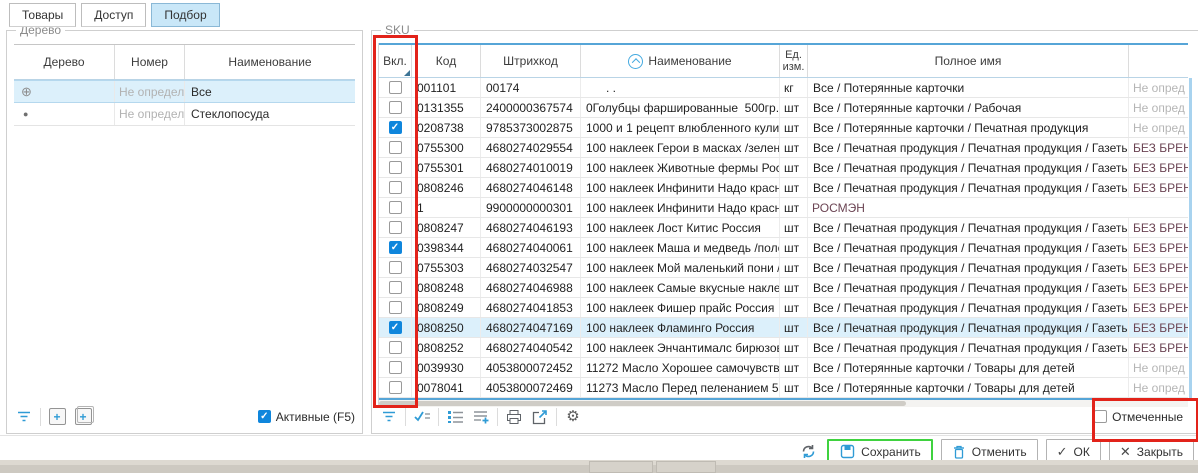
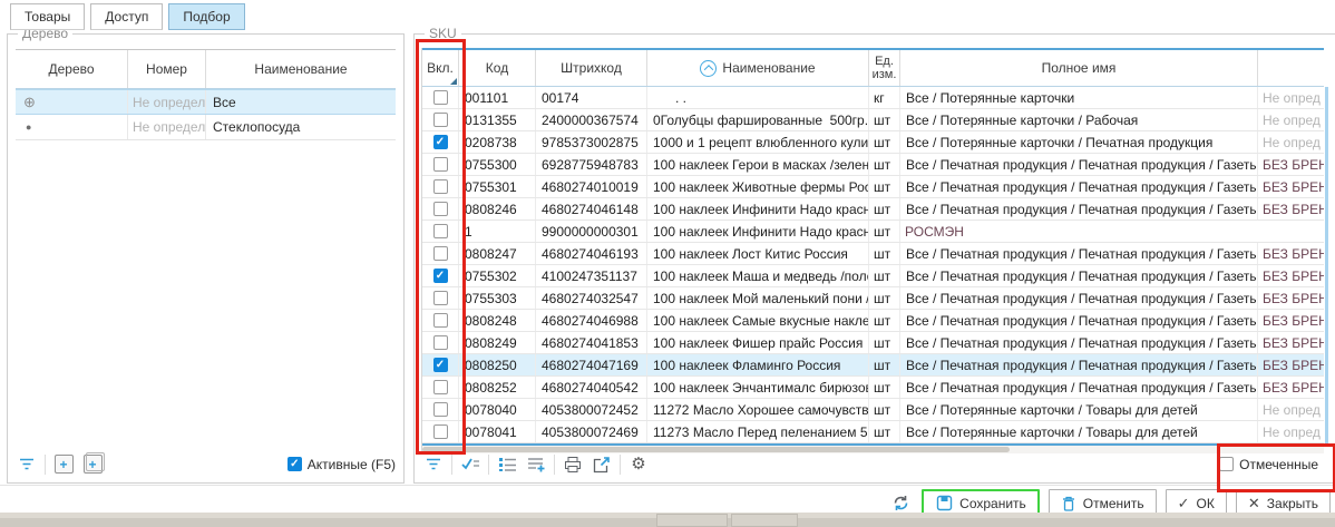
  Товары
  Доступ
  Подбор
  Дерево
  Дерево
  Номер
  Наименование
  ⊕
  Не определ
  Все
  ●
  Не определ
  Стеклопосуда
  +
  +
  Активные (F5)
  SKU
  Вкл.
  Код
  Штрихкод
  Наименование
  Ед. изм.
  Полное имя
  001101
  00174
  . .
  кг
  Все / Потерянные карточки
  Не опред
  0131355
  2400000367574
  0Голубцы фаршированные 500гр.
  шт
  Все / Потерянные карточки / Рабочая
  Не опред
  0208738
  9785373002875
  1000 и 1 рецепт влюбленного кули
  шт
  Все / Потерянные карточки / Печатная продукция
  Не опред
  0755300
- 4680274029554
+ 6928775948783
  100 наклеек Герои в масках /зелен
  шт
  Все / Печатная продукция / Печатная продукция / Газеты
  БЕЗ БРЕН
  0755301
  4680274010019
  100 наклеек Животные фермы Рос
  шт
  Все / Печатная продукция / Печатная продукция / Газеты
  БЕЗ БРЕН
  0808246
  4680274046148
  100 наклеек Инфинити Надо красн
  шт
  Все / Печатная продукция / Печатная продукция / Газеты
  БЕЗ БРЕН
  1
  9900000000301
  100 наклеек Инфинити Надо красн
  шт
  РОСМЭН
  0808247
  4680274046193
  100 наклеек Лост Китис Россия
  шт
  Все / Печатная продукция / Печатная продукция / Газеты
  БЕЗ БРЕН
- 0398344
+ 0755302
- 4680274040061
+ 4100247351137
  100 наклеек Маша и медведь /пол
  шт
  Все / Печатная продукция / Печатная продукция / Газеты
  БЕЗ БРЕН
  0755303
  4680274032547
  100 наклеек Мой маленький пони /
  шт
  Все / Печатная продукция / Печатная продукция / Газеты
  БЕЗ БРЕН
  0808248
  4680274046988
  100 наклеек Самые вкусные накле
  шт
  Все / Печатная продукция / Печатная продукция / Газеты
  БЕЗ БРЕН
  0808249
  4680274041853
  100 наклеек Фишер прайс Россия
  шт
  Все / Печатная продукция / Печатная продукция / Газеты
  БЕЗ БРЕН
  0808250
  4680274047169
  100 наклеек Фламинго Россия
  шт
  Все / Печатная продукция / Печатная продукция / Газеты
  БЕЗ БРЕН
  0808252
  4680274040542
  100 наклеек Энчантималс бирюзов
  шт
  Все / Печатная продукция / Печатная продукция / Газеты
  БЕЗ БРЕН
- 0039930
+ 0078040
  4053800072452
  11272 Масло Хорошее самочувств
  шт
  Все / Потерянные карточки / Товары для детей
  Не опред
  0078041
  4053800072469
  11273 Масло Перед пеленанием 5
  шт
  Все / Потерянные карточки / Товары для детей
  Не опред
  ⚙
  Отмеченные
  Сохранить
  Отменить
  ✓
  ОК
  ✕
  Закрыть
